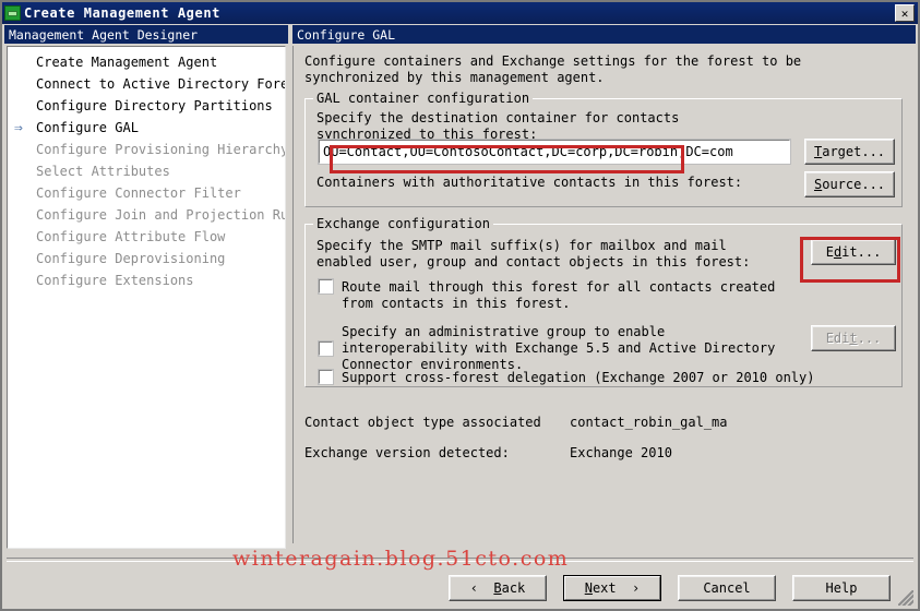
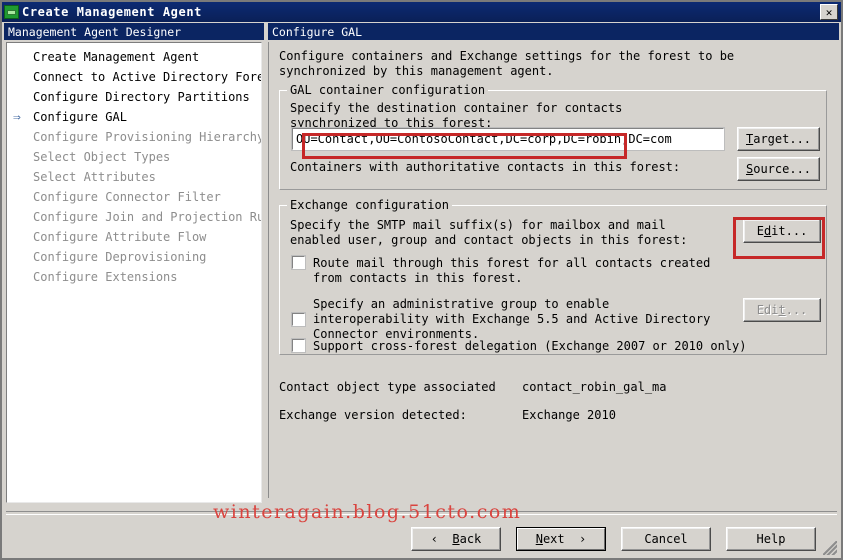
  Create Management Agent
  ✕
  Management Agent Designer
  Configure GAL
  Create Management Agent
  Connect to Active Directory Fore
  Configure Directory Partitions
  ⇒
  Configure GAL
  Configure Provisioning Hierarchy
+ Select Object Types
  Select Attributes
  Configure Connector Filter
  Configure Join and Projection Ru
  Configure Attribute Flow
  Configure Deprovisioning
  Configure Extensions
  Configure containers and Exchange settings for the forest to be synchronized by this management agent.
  GAL container configuration
  Specify the destination container for contacts synchronized to this forest:
  OU=Contact,OU=ContosoContact,DC=corp,DC=robin,DC=com
  Target...
  Containers with authoritative contacts in this forest:
  Source...
  Exchange configuration
  Specify the SMTP mail suffix(s) for mailbox and mail enabled user, group and contact objects in this forest:
  Edit...
  Route mail through this forest for all contacts created from contacts in this forest.
  Specify an administrative group to enable interoperability with Exchange 5.5 and Active Directory Connector environments.
  Edit...
  Support cross-forest delegation (Exchange 2007 or 2010 only)
  contact_robin_gal_ma
  Exchange version detected:
  Exchange 2010
  winteragain.blog.51cto.com
  ‹ Back
  Next ›
  Cancel
  Help
